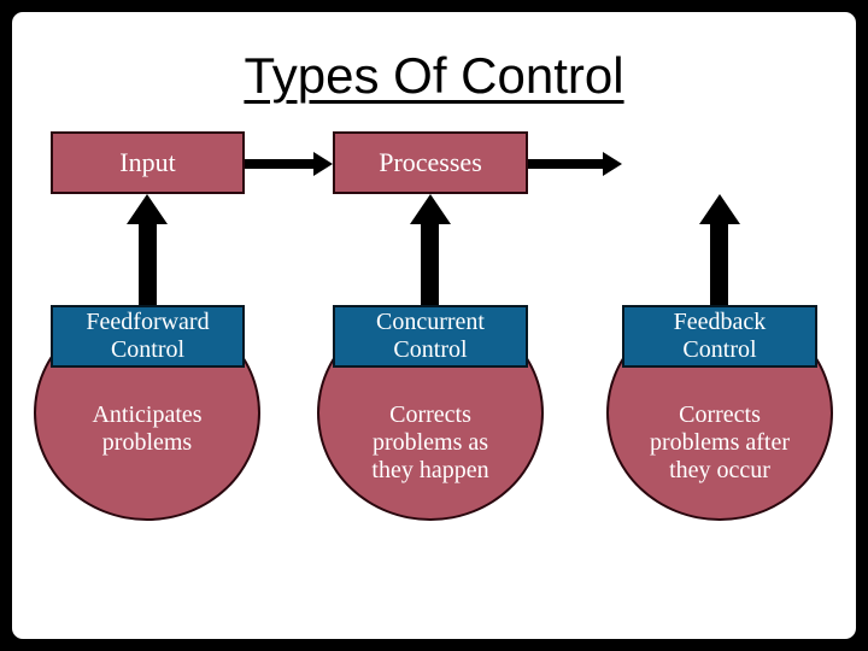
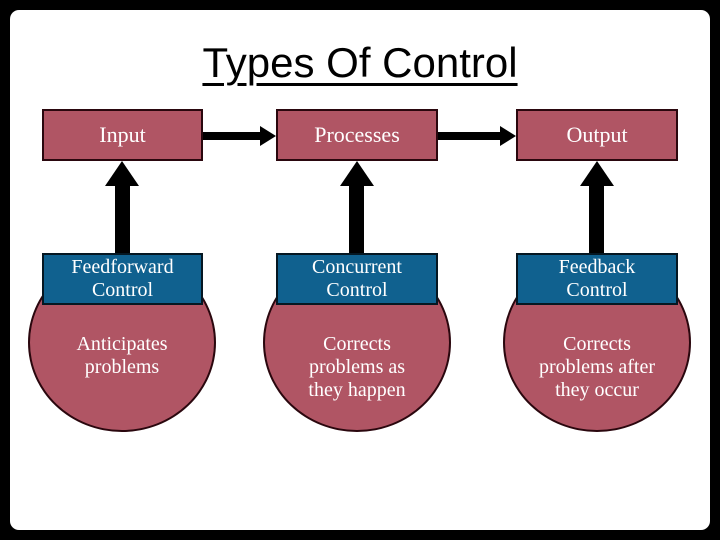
  Types Of Control
  Input
  Processes
+ Output
  Feedforward
  Control
  Concurrent
  Control
  Feedback
  Control
  Anticipates
  problems
  Corrects
  problems as
  they happen
  Corrects
  problems after
  they occur
